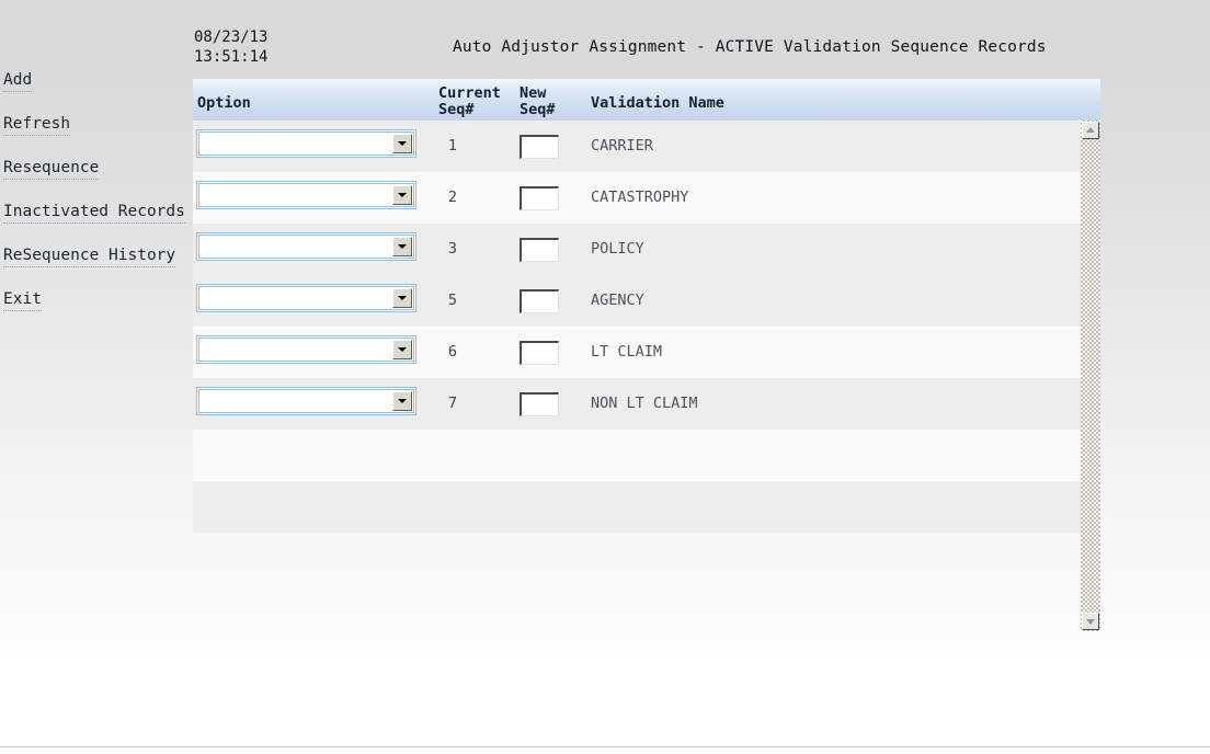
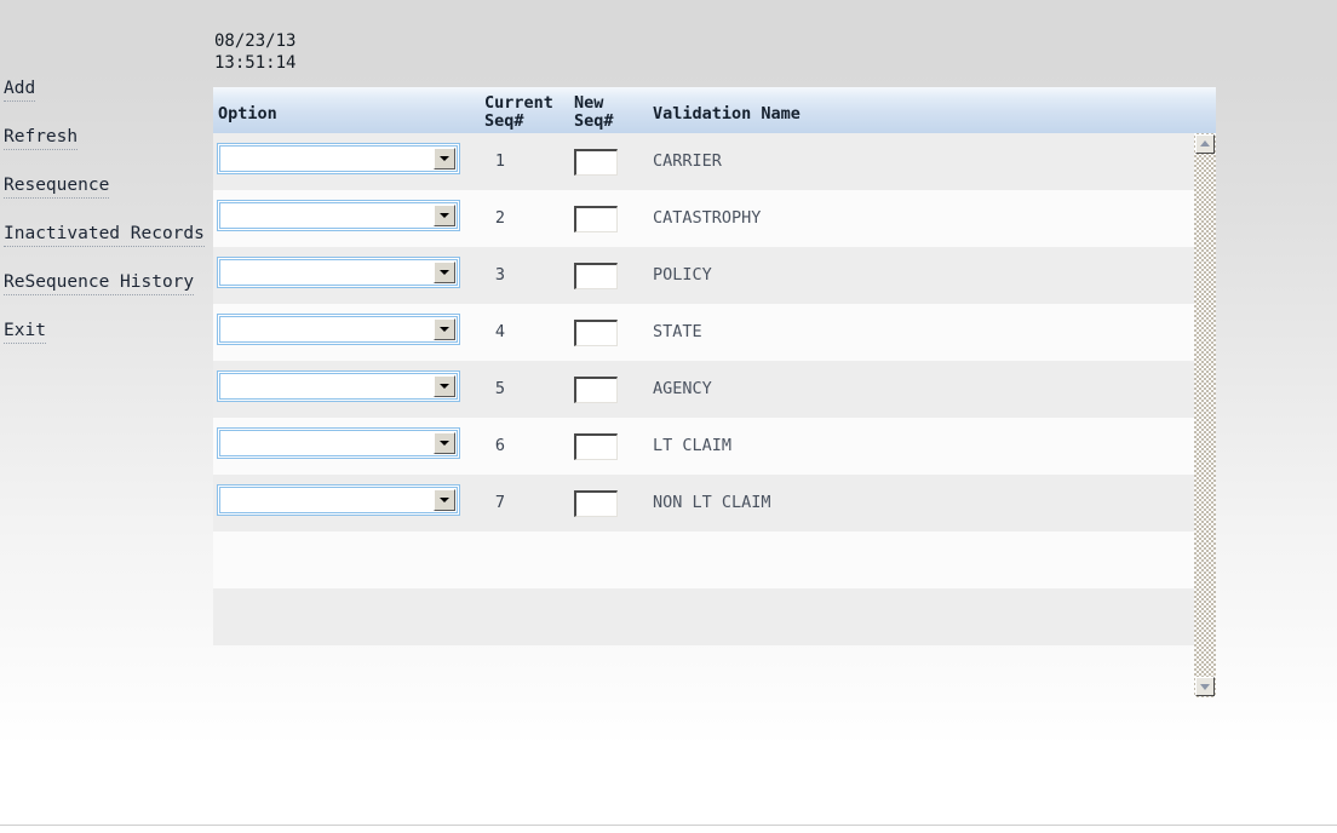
  Add
  Refresh
  Resequence
  Inactivated Records
  ReSequence History
  Exit
  08/23/13 13:51:14
- Auto Adjustor Assignment - ACTIVE Validation Sequence Records
  Option
  Current
  Seq#
  New
  Seq#
  Validation Name
  1
  CARRIER
  2
  CATASTROPHY
  3
  POLICY
+ 4
+ STATE
  5
  AGENCY
  6
  LT CLAIM
  7
  NON LT CLAIM
